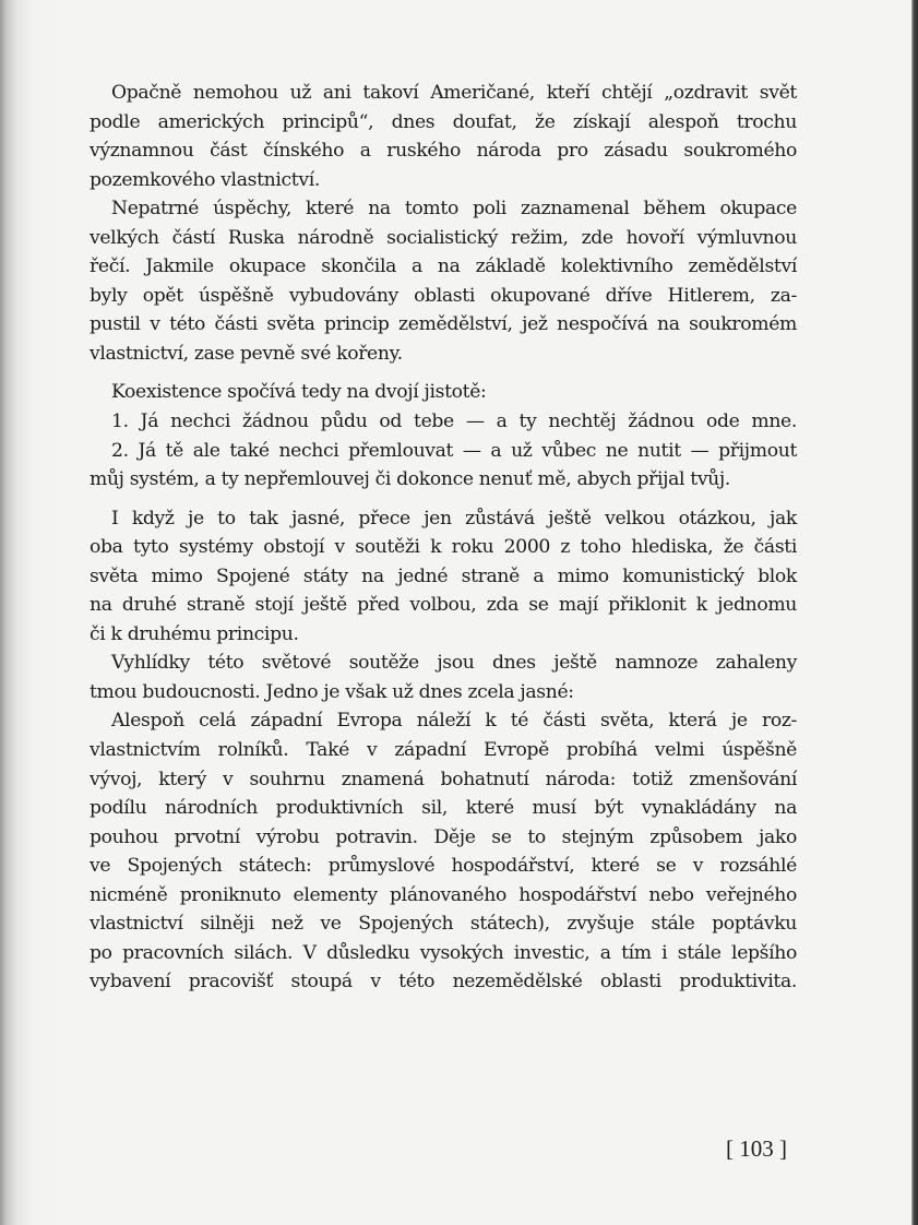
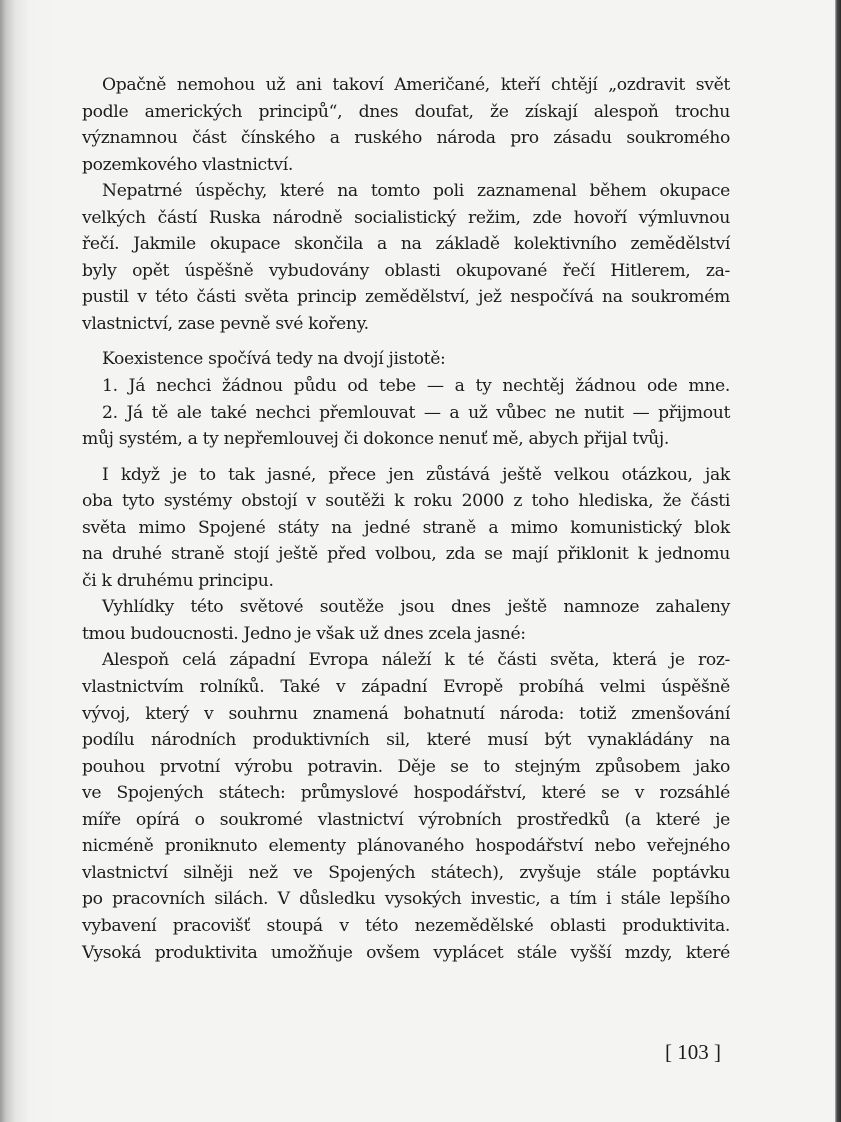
  Opačně nemohou už ani takoví Američané, kteří chtějí „ozdravit svět
  podle amerických principů“, dnes doufat, že získají alespoň trochu
  významnou část čínského a ruského národa pro zásadu soukromého
  pozemkového vlastnictví.
  Nepatrné úspěchy, které na tomto poli zaznamenal během okupace
  velkých částí Ruska národně socialistický režim, zde hovoří výmluvnou
  řečí. Jakmile okupace skončila a na základě kolektivního zemědělství
- byly opět úspěšně vybudovány oblasti okupované dříve Hitlerem, za-
+ byly opět úspěšně vybudovány oblasti okupované řečí Hitlerem, za-
  pustil v této části světa princip zemědělství, jež nespočívá na soukromém
  vlastnictví, zase pevně své kořeny.
  Koexistence spočívá tedy na dvojí jistotě:
  1. Já nechci žádnou půdu od tebe — a ty nechtěj žádnou ode mne.
  2. Já tě ale také nechci přemlouvat — a už vůbec ne nutit — přijmout
  můj systém, a ty nepřemlouvej či dokonce nenuť mě, abych přijal tvůj.
  I když je to tak jasné, přece jen zůstává ještě velkou otázkou, jak
  oba tyto systémy obstojí v soutěži k roku 2000 z toho hlediska, že části
  světa mimo Spojené státy na jedné straně a mimo komunistický blok
  na druhé straně stojí ještě před volbou, zda se mají přiklonit k jednomu
  či k druhému principu.
  Vyhlídky této světové soutěže jsou dnes ještě namnoze zahaleny
  tmou budoucnosti. Jedno je však už dnes zcela jasné:
  Alespoň celá západní Evropa náleží k té části světa, která je roz-
  vlastnictvím rolníků. Také v západní Evropě probíhá velmi úspěšně
  vývoj, který v souhrnu znamená bohatnutí národa: totiž zmenšování
  podílu národních produktivních sil, které musí být vynakládány na
  pouhou prvotní výrobu potravin. Děje se to stejným způsobem jako
  ve Spojených státech: průmyslové hospodářství, které se v rozsáhlé
+ míře opírá o soukromé vlastnictví výrobních prostředků (a které je
  nicméně proniknuto elementy plánovaného hospodářství nebo veřejného
  vlastnictví silněji než ve Spojených státech), zvyšuje stále poptávku
  po pracovních silách. V důsledku vysokých investic, a tím i stále lepšího
  vybavení pracovišť stoupá v této nezemědělské oblasti produktivita.
+ Vysoká produktivita umožňuje ovšem vyplácet stále vyšší mzdy, které
  [ 103 ]
